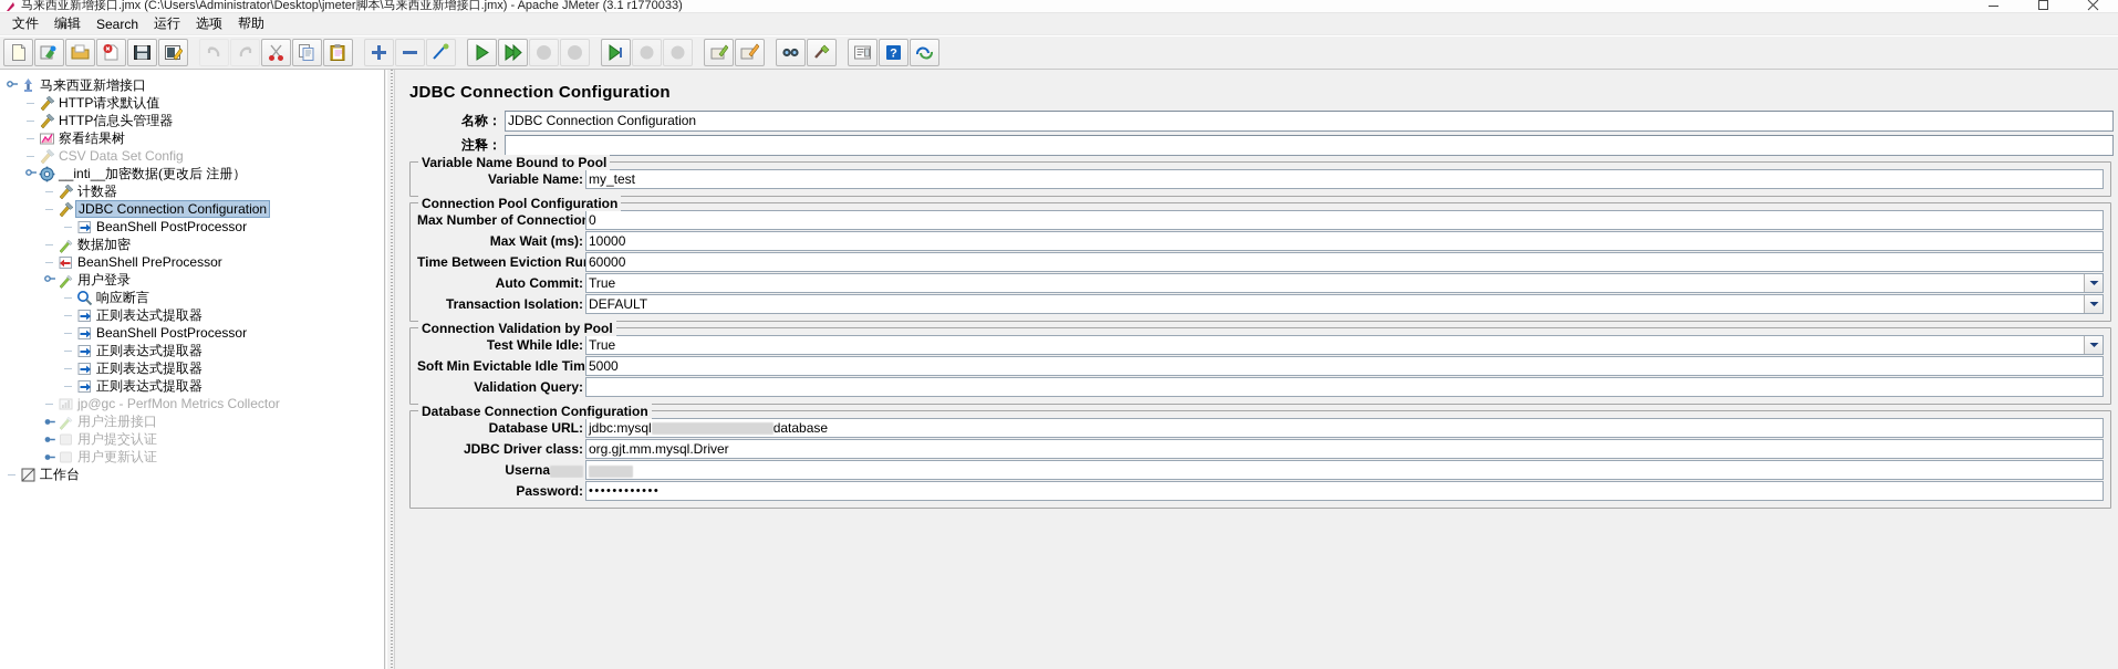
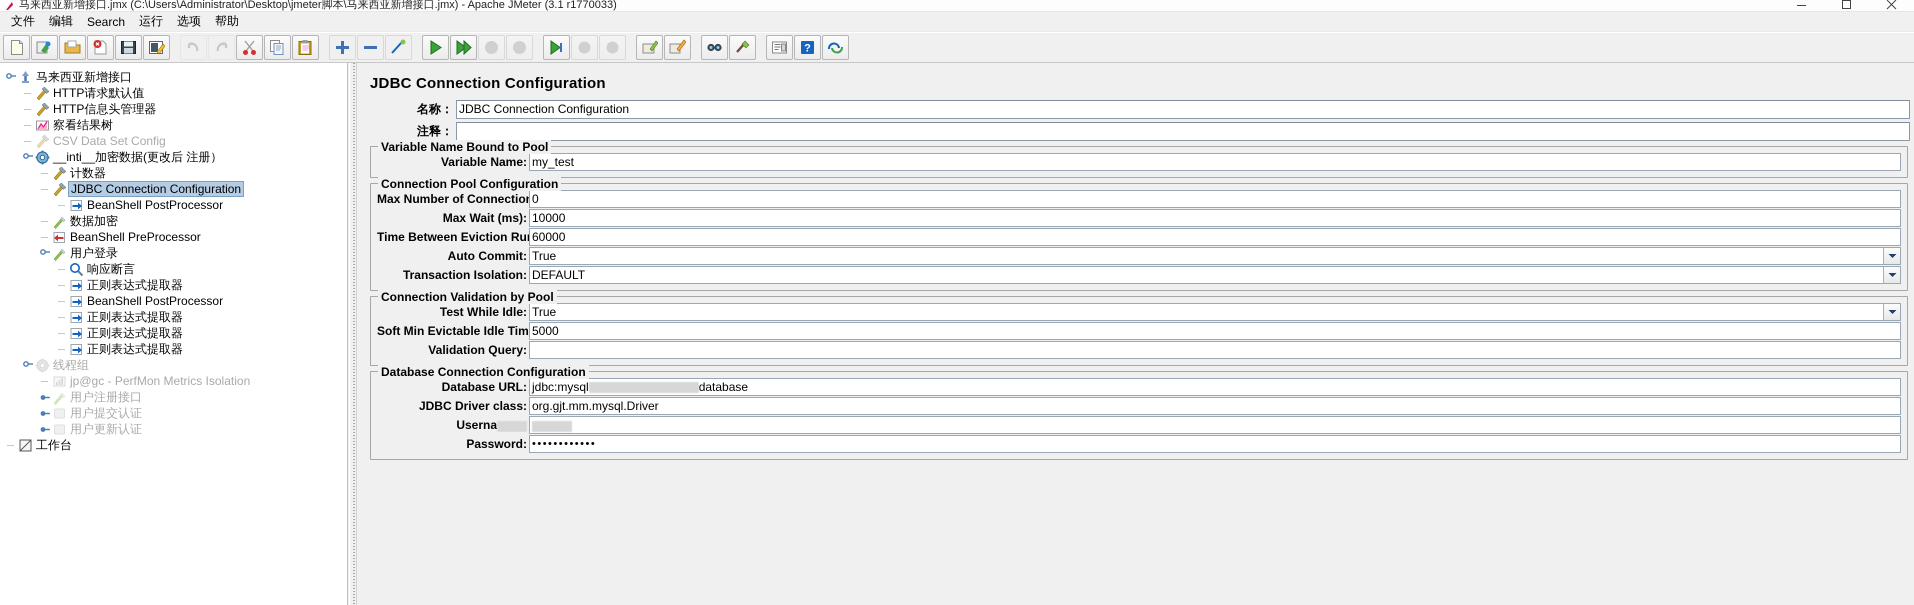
  马来西亚新增接口.jmx (C:\Users\Administrator\Desktop\jmeter脚本\马来西亚新增接口.jmx) - Apache JMeter (3.1 r1770033)
  文件
  编辑
  Search
  运行
  选项
  帮助
  ?
  马来西亚新增接口
  HTTP请求默认值
  HTTP信息头管理器
  察看结果树
  CSV Data Set Config
  __inti__加密数据(更改后 注册）
  计数器
  JDBC Connection Configuration
  BeanShell PostProcessor
  数据加密
  BeanShell PreProcessor
  用户登录
  响应断言
  正则表达式提取器
  BeanShell PostProcessor
  正则表达式提取器
  正则表达式提取器
  正则表达式提取器
+ 线程组
- jp@gc - PerfMon Metrics Collector
+ jp@gc - PerfMon Metrics Isolation
  用户注册接口
  用户提交认证
  用户更新认证
  工作台
  JDBC Connection Configuration
  名称：
  JDBC Connection Configuration
  注释：
  Variable Name Bound to Pool
  Variable Name:
  my_test
  Connection Pool Configuration
  Max Number of Connectio
  0
  Max Wait (ms):
  10000
  Time Between Eviction Ru
  60000
  Auto Commit:
  True
  Transaction Isolation:
  DEFAULT
  Connection Validation by Pool
  Test While Idle:
  True
  Soft Min Evictable Idle Tim
  5000
  Validation Query:
  Database Connection Configuration
  Database URL:
  jdbc:mysql database
  JDBC Driver class:
  org.gjt.mm.mysql.Driver
  Userna
  Password:
  ••••••••••••
